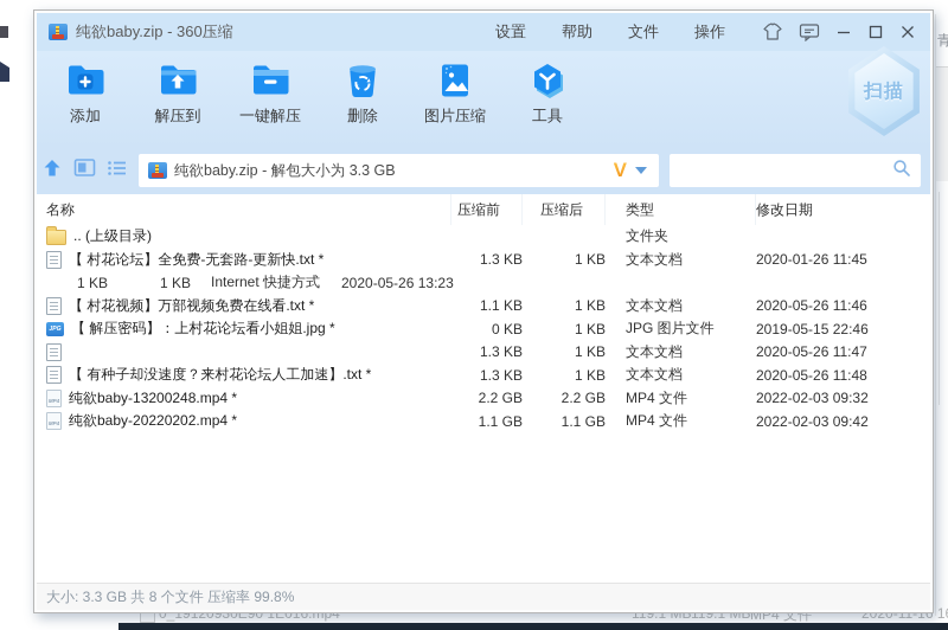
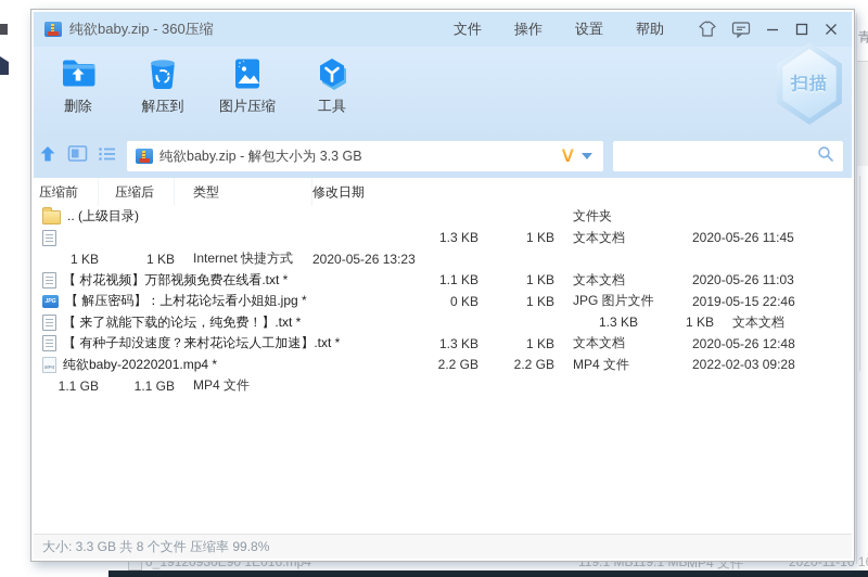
  青
  0_19120930E90 1E016.mp4
  119.1 MB
  119.1 MB
  MP4 文件
  2020-11-16 1
  纯欲baby.zip - 360压缩
- 设置
+ 文件
- 帮助
+ 操作
- 文件
+ 设置
- 操作
+ 帮助
- 添加
- 解压到
+ 删除
- 一键解压
- 删除
+ 解压到
  图片压缩
  工具
  扫描
  纯欲baby.zip - 解包大小为 3.3 GB
  V
- 名称
  压缩前
  压缩后
  类型
  修改日期
  .. (上级目录)
  文件夹
- 【 村花论坛】全免费-无套路-更新快.txt *
  1.3 KB
  1 KB
  文本文档
- 2020-01-26 11:45
+ 2020-05-26 11:45
  1 KB
  1 KB
  Internet 快捷方式
  2020-05-26 13:23
  【 村花视频】万部视频免费在线看.txt *
  1.1 KB
  1 KB
  文本文档
- 2020-05-26 11:46
+ 2020-05-26 11:03
  【 解压密码】：上村花论坛看小姐姐.jpg *
  0 KB
  1 KB
  JPG 图片文件
  2019-05-15 22:46
+ 【 来了就能下载的论坛，纯免费！】.txt *
  1.3 KB
  1 KB
  文本文档
- 2020-05-26 11:47
  【 有种子却没速度？来村花论坛人工加速】.txt *
  1.3 KB
  1 KB
  文本文档
- 2020-05-26 11:48
+ 2020-05-26 12:48
- 纯欲baby-13200248.mp4 *
+ 纯欲baby-20220201.mp4 *
  2.2 GB
  2.2 GB
  MP4 文件
- 2022-02-03 09:32
+ 2022-02-03 09:28
- 纯欲baby-20220202.mp4 *
  1.1 GB
  1.1 GB
  MP4 文件
- 2022-02-03 09:42
  大小: 3.3 GB 共 8 个文件 压缩率 99.8%
